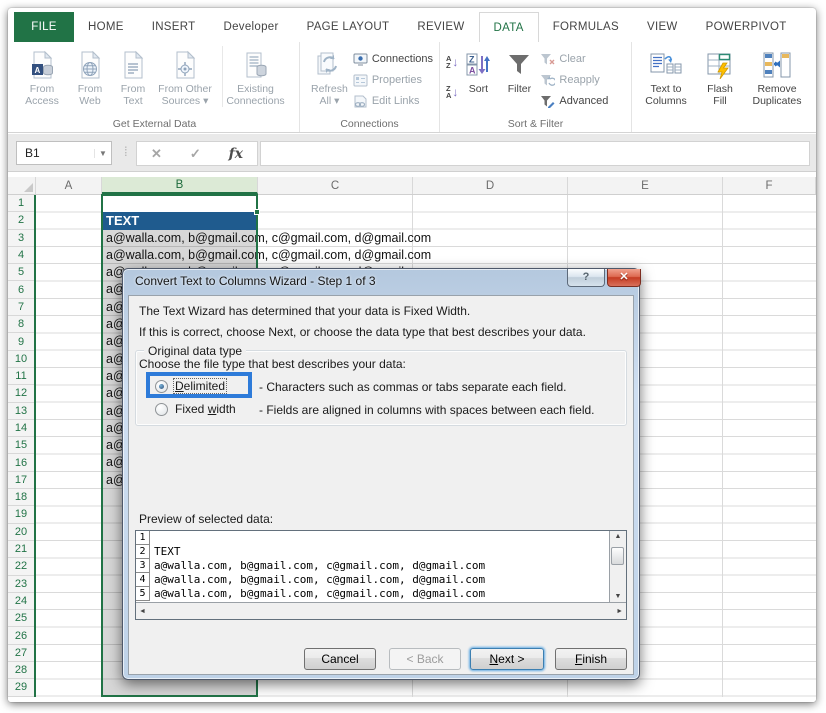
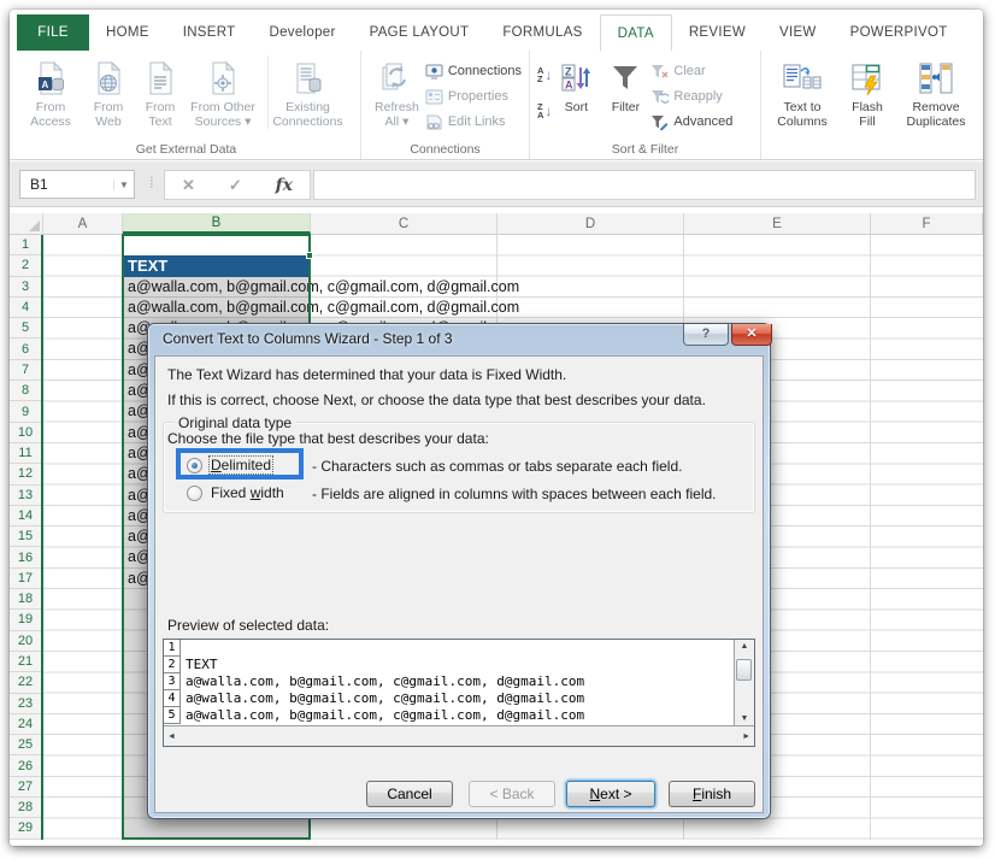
  FILE
  HOME
  INSERT
  Developer
  PAGE LAYOUT
- REVIEW
+ FORMULAS
  DATA
- FORMULAS
+ REVIEW
  VIEW
  POWERPIVOT
  A
  From
  Access
  From
  Web
  From
  Text
  From Other
  Sources ▾
  Existing
  Connections
  Get External Data
  Refresh
  All ▾
  Connections
  Properties
  Edit Links
  Connections
  A
  Z
  ↓
  Z
  A
  ↓
  Z
  A
  Sort
  Filter
  Clear
  Reapply
  Advanced
  Sort & Filter
  Text to
  Columns
  Flash
  Fill
  Remove
  Duplicates
  B1
  ▼
  ⁞
  ✕
  ✓
  fx
  A
  B
  C
  D
  E
  F
  1
  2
  3
  4
  5
  6
  7
  8
  9
  10
  11
  12
  13
  14
  15
  16
  17
  18
  19
  20
  21
  22
  23
  24
  25
  26
  27
  28
  29
  TEXT
  a@walla.com, b@gmail.com, c@gmail.com, d@gmail.com
  a@walla.com, b@gmail.com, c@gmail.com, d@gmail.com
  Convert Text to Columns Wizard - Step 1 of 3
  ?
  ✕
  The Text Wizard has determined that your data is Fixed Width.
  If this is correct, choose Next, or choose the data type that best describes your data.
  Original data type
  Choose the file type that best describes your data:
  Delimited
  - Characters such as commas or tabs separate each field.
  Fixed width
  - Fields are aligned in columns with spaces between each field.
  Preview of selected data:
  1
  2
  TEXT
  3
  a@walla.com, b@gmail.com, c@gmail.com, d@gmail.com
  4
  a@walla.com, b@gmail.com, c@gmail.com, d@gmail.com
  5
  a@walla.com, b@gmail.com, c@gmail.com, d@gmail.com
  Cancel
  < Back
  Next >
  Finish
